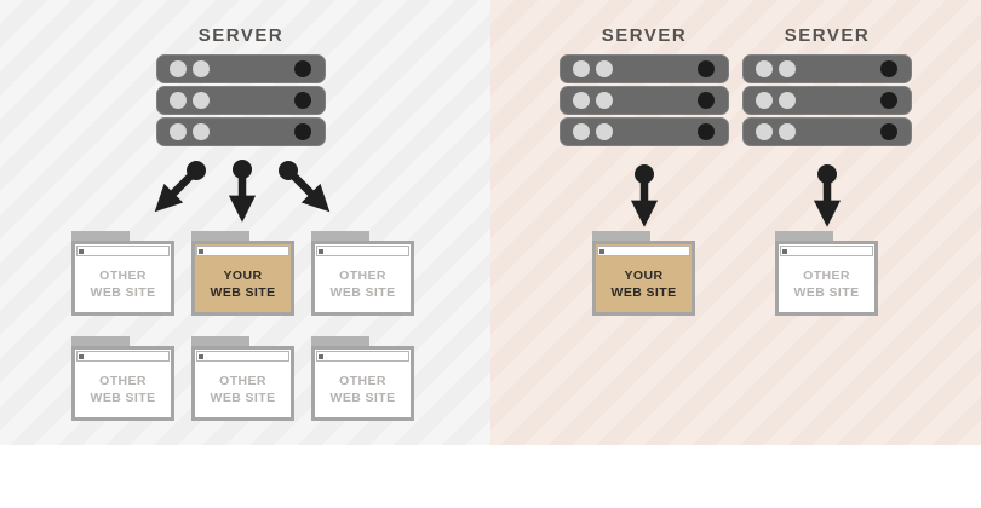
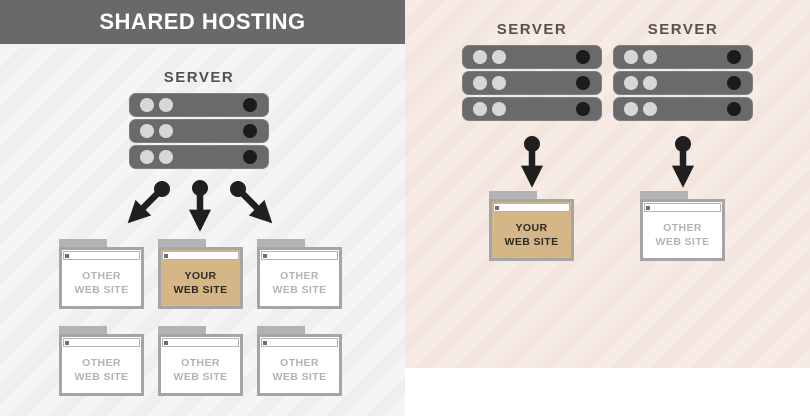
+ SHARED HOSTING
  SERVER
  OTHER
  WEB SITE
  YOUR
  WEB SITE
  OTHER
  WEB SITE
  OTHER
  WEB SITE
  OTHER
  WEB SITE
  OTHER
  WEB SITE
  SERVER
  YOUR
  WEB SITE
  SERVER
  OTHER
  WEB SITE
